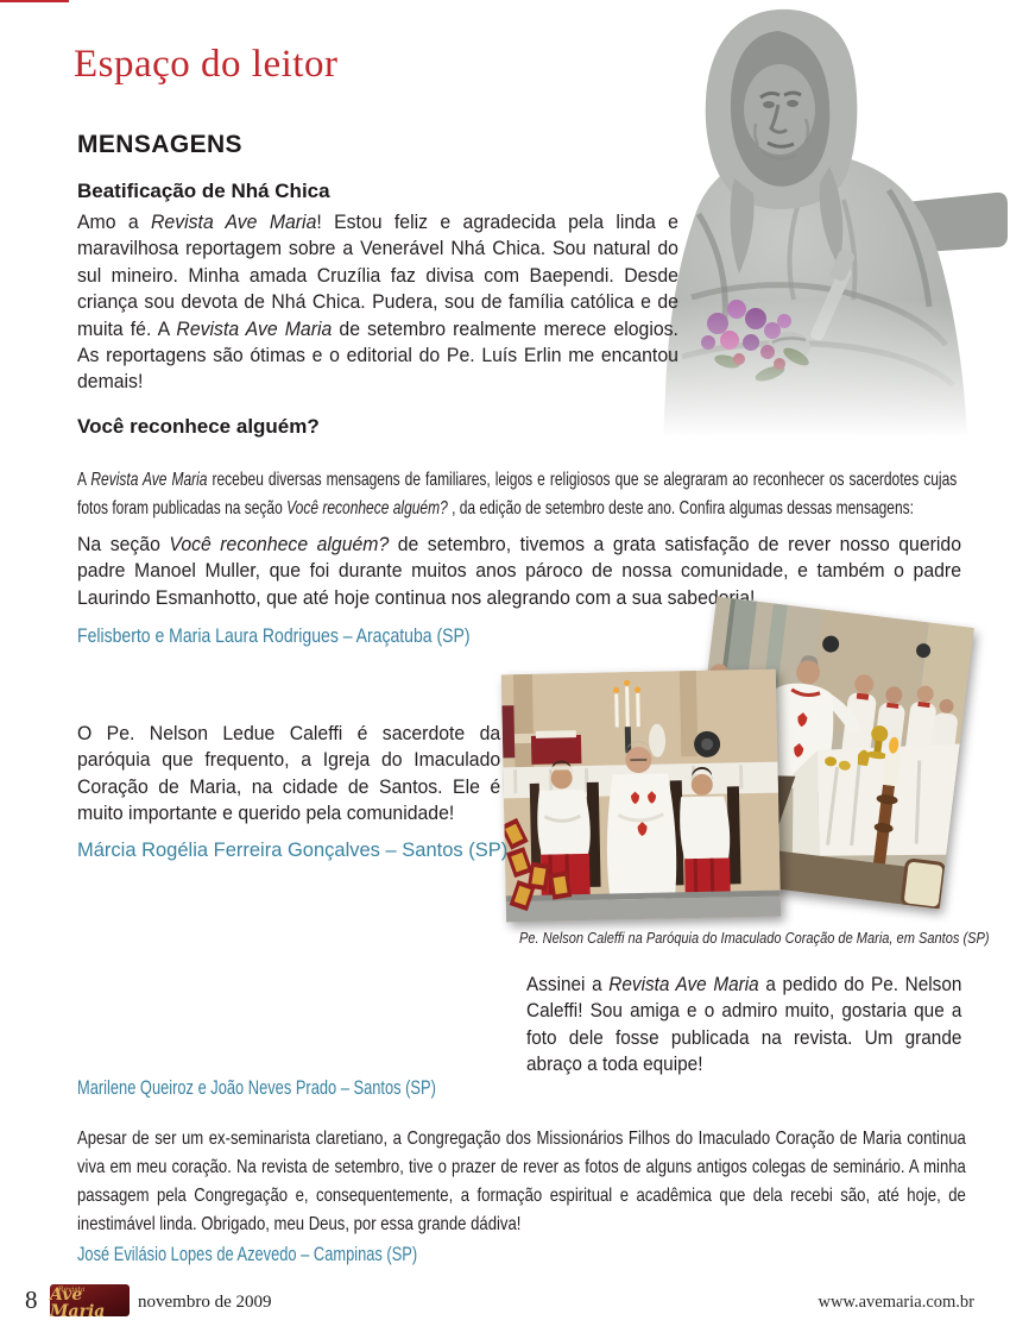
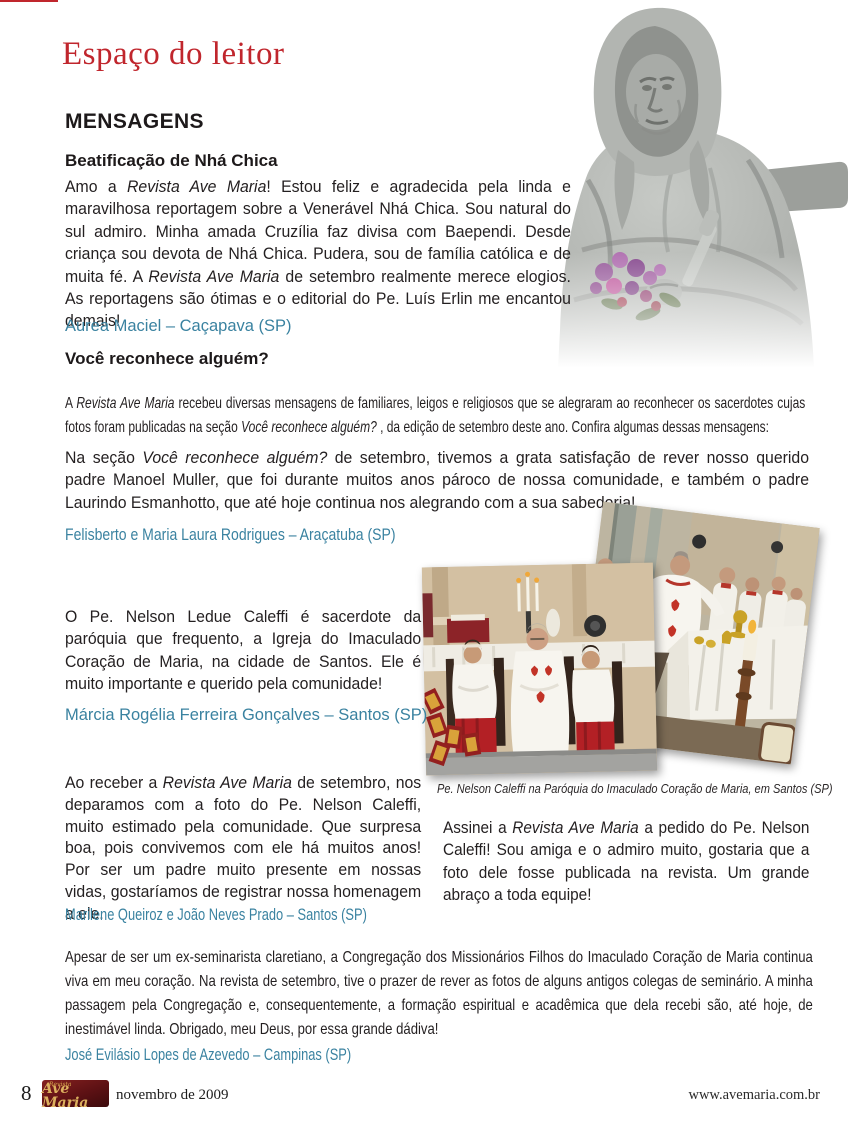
  Espaço do leitor
  MENSAGENS
  Beatificação de Nhá Chica
- Amo a Revista Ave Maria! Estou feliz e agradecida pela linda e maravilhosa reportagem sobre a Venerável Nhá Chica. Sou natural do sul mineiro. Minha amada Cruzília faz divisa com Baependi. Desde criança sou devota de Nhá Chica. Pudera, sou de família católica e de muita fé. A Revista Ave Maria de setembro realmente merece elogios. As reportagens são ótimas e o editorial do Pe. Luís Erlin me encantou demais!
+ Amo a Revista Ave Maria! Estou feliz e agradecida pela linda e maravilhosa reportagem sobre a Venerável Nhá Chica. Sou natural do sul admiro. Minha amada Cruzília faz divisa com Baependi. Desde criança sou devota de Nhá Chica. Pudera, sou de família católica e de muita fé. A Revista Ave Maria de setembro realmente merece elogios. As reportagens são ótimas e o editorial do Pe. Luís Erlin me encantou demais!
+ Aurea Maciel – Caçapava (SP)
  Você reconhece alguém?
  A Revista Ave Maria recebeu diversas mensagens de familiares, leigos e religiosos que se alegraram ao reconhecer os sacerdotes cujas fotos foram publicadas na seção Você reconhece alguém? , da edição de setembro deste ano. Confira algumas dessas mensagens:
  Na seção Você reconhece alguém? de setembro, tivemos a grata satisfação de rever nosso querido padre Manoel Muller, que foi durante muitos anos pároco de nossa comunidade, e também o padre Laurindo Esmanhotto, que até hoje continua nos alegrando com a sua sabedia!
  Felisberto e Maria Laura Rodrigues – Araçatuba (SP)
  Pe. Nelson Caleffi na Paróquia do Imaculado Coração de Maria, em Santos (SP)
  O Pe. Nelson Ledue Caleffi é sacerdote da paróquia que frequento, a Igreja do Imaculado Coração de Maria, na cidade de Santos. Ele é muito importante e querido pela comunidade!
  Márcia Rogélia Ferreira Gonçalves – Santos (SP)
+ Ao receber a Revista Ave Maria de setembro, nos deparamos com a foto do Pe. Nelson Caleffi, muito estimado pela comunidade. Que surpresa boa, pois convivemos com ele há muitos anos! Por ser um padre muito presente em nossas vidas, gostaríamos de registrar nossa homenagem a ele.
  Marilene Queiroz e João Neves Prado – Santos (SP)
  Assinei a Revista Ave Maria a pedido do Pe. Nelson Caleffi! Sou amiga e o admiro muito, gostaria que a foto dele fosse publicada na revista. Um grande abraço a toda equipe!
  Apesar de ser um ex-seminarista claretiano, a Congregação dos Missionários Filhos do Imaculado Coração de Maria continua viva em meu coração. Na revista de setembro, tive o prazer de rever as fotos de alguns antigos colegas de seminário. A minha passagem pela Congregação e, consequentemente, a formação espiritual e acadêmica que dela recebi são, até hoje, de inestimável linda. Obrigado, meu Deus, por essa grande dádiva!
  José Evilásio Lopes de Azevedo – Campinas (SP)
  8
  Ave Maria
  novembro de 2009
  www.avemaria.com.br
